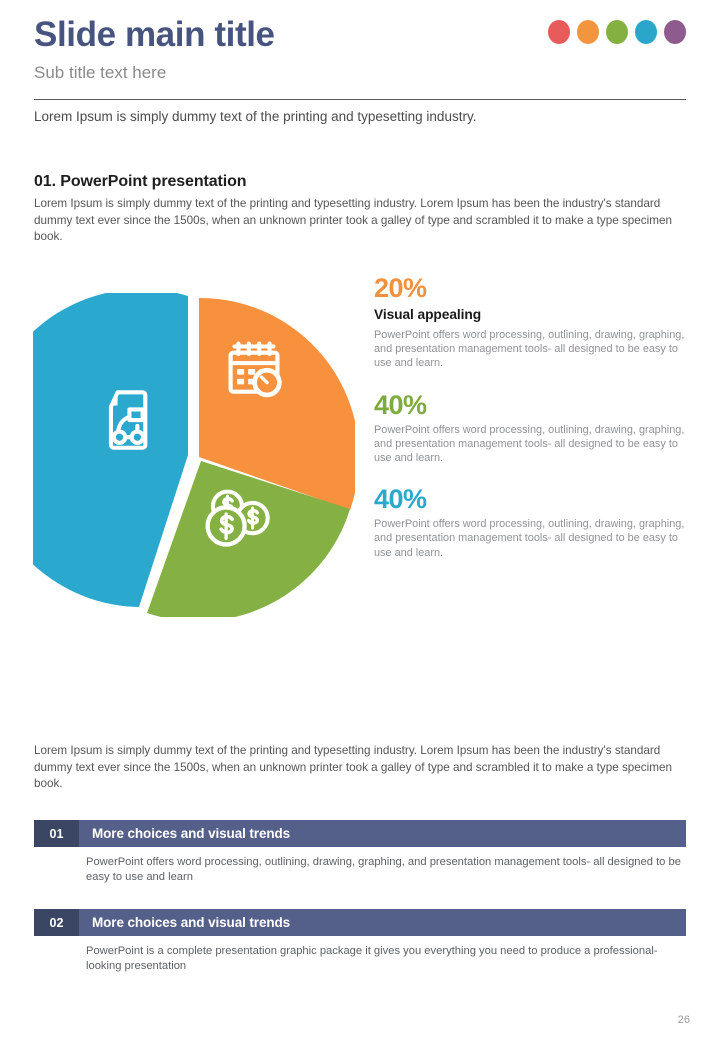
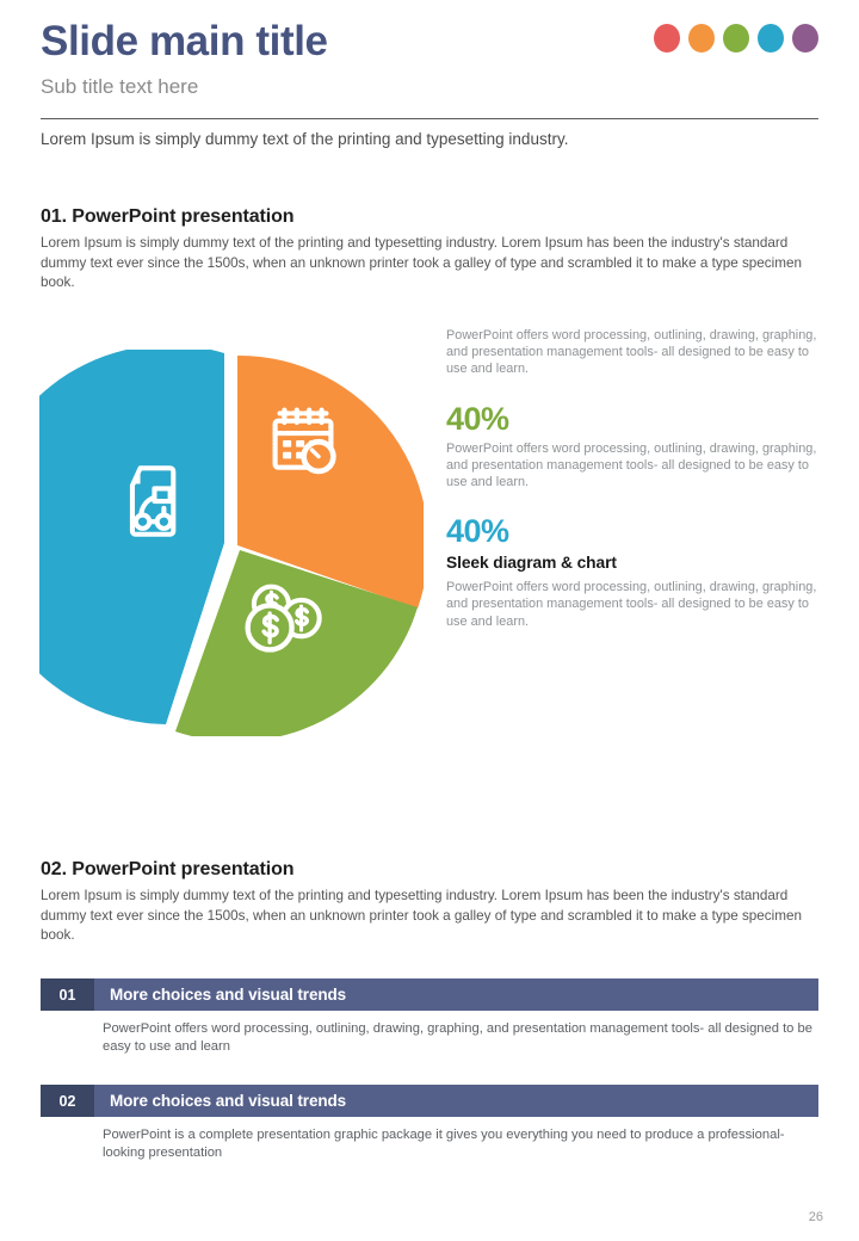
  Slide main title
  Sub title text here
  Lorem Ipsum is simply dummy text of the printing and typesetting industry.
  01. PowerPoint presentation
  Lorem Ipsum is simply dummy text of the printing and typesetting industry. Lorem Ipsum has been the industry's standard dummy text ever since the 1500s, when an unknown printer took a galley of type and scrambled it to make a type specimen book.
- 20%
- Visual appealing
  PowerPoint offers word processing, outlining, drawing, graphing, and presentation management tools- all designed to be easy to use and learn.
  40%
  PowerPoint offers word processing, outlining, drawing, graphing, and presentation management tools- all designed to be easy to use and learn.
  40%
+ Sleek diagram & chart
  PowerPoint offers word processing, outlining, drawing, graphing, and presentation management tools- all designed to be easy to use and learn.
+ 02. PowerPoint presentation
  Lorem Ipsum is simply dummy text of the printing and typesetting industry. Lorem Ipsum has been the industry's standard dummy text ever since the 1500s, when an unknown printer took a galley of type and scrambled it to make a type specimen book.
  01
  More choices and visual trends
  PowerPoint offers word processing, outlining, drawing, graphing, and presentation management tools- all designed to be easy to use and learn
  02
  More choices and visual trends
  PowerPoint is a complete presentation graphic package it gives you everything you need to produce a professional-looking presentation
  26
